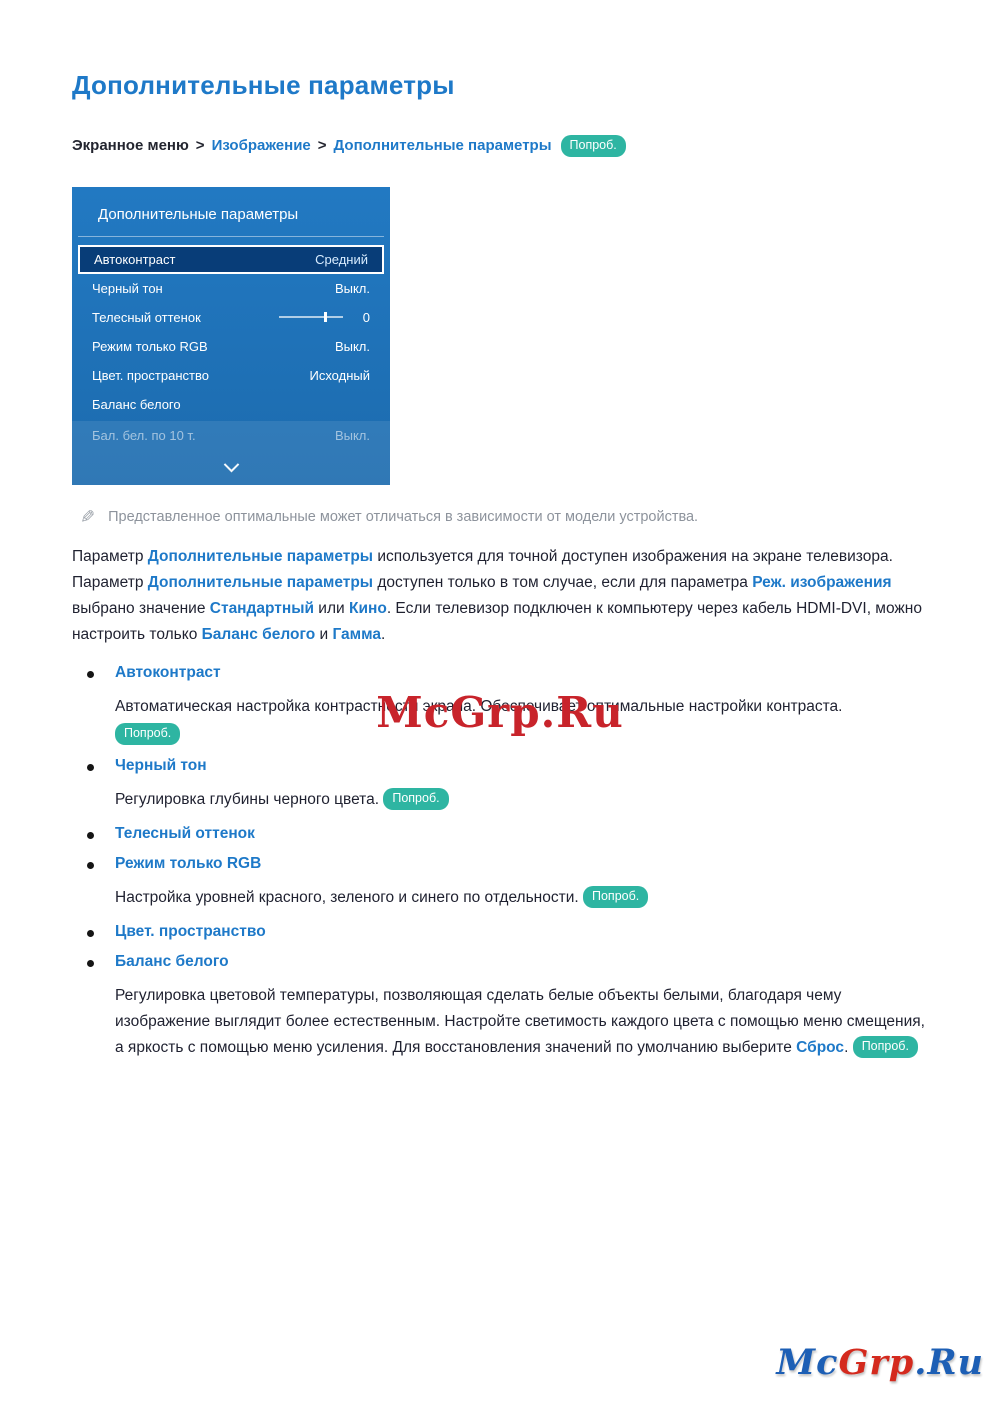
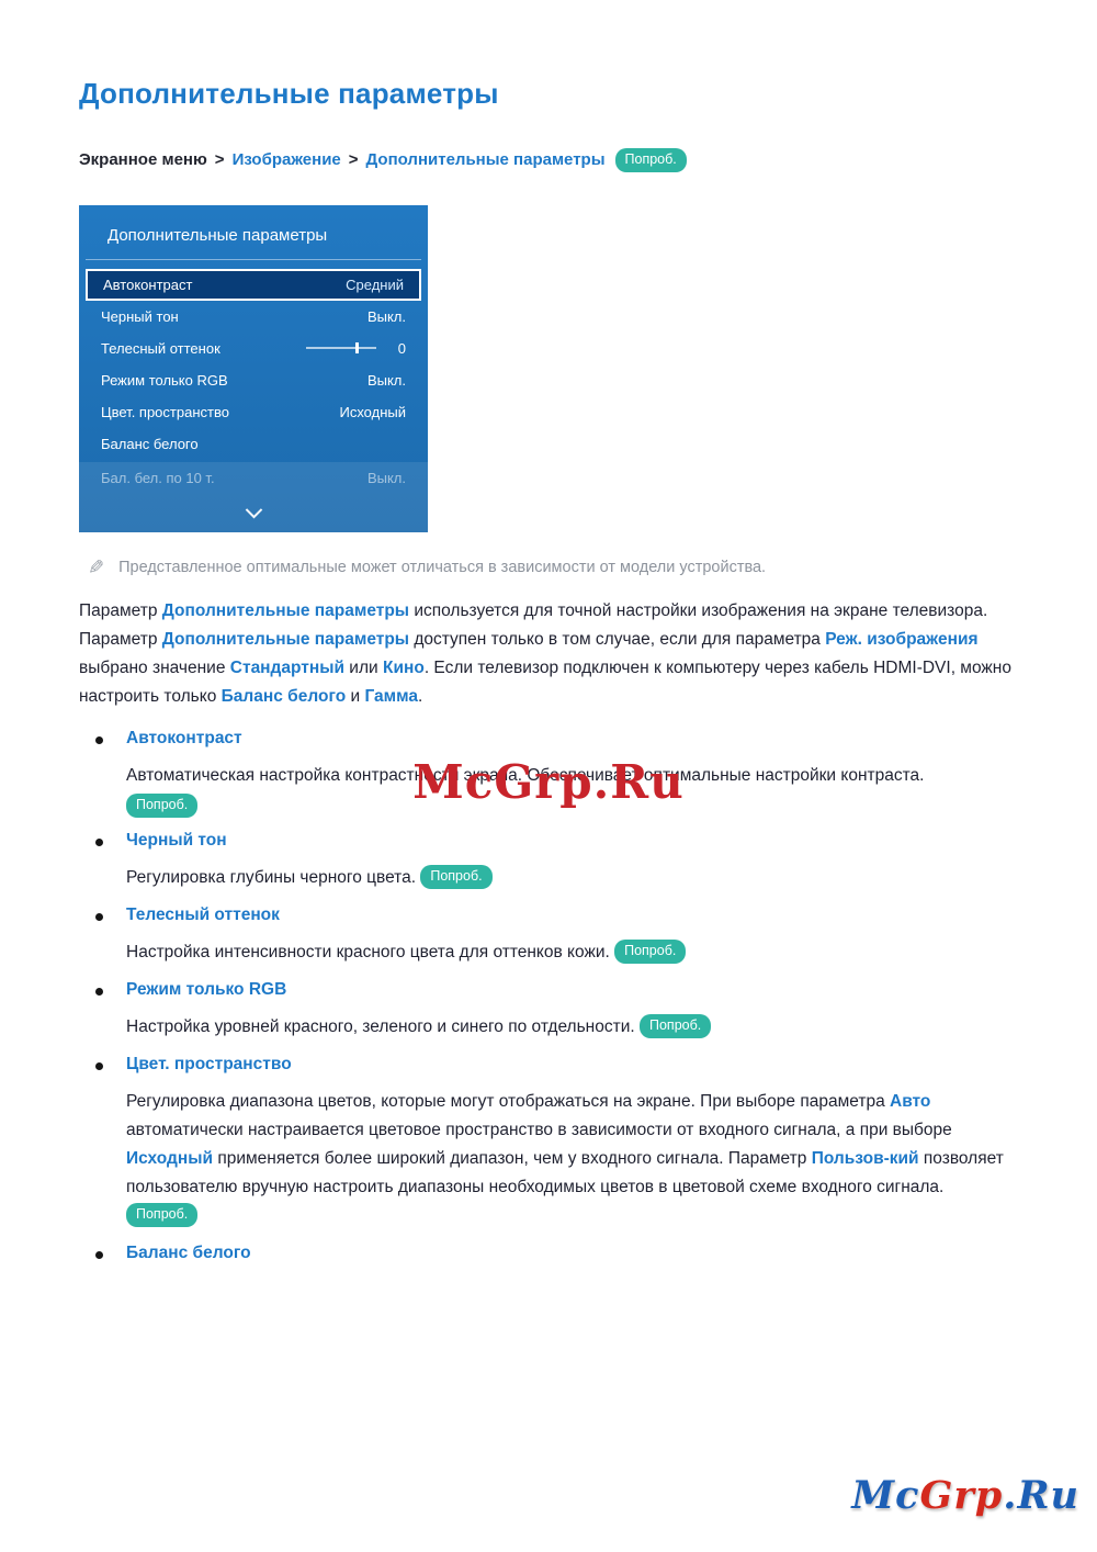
  Дополнительные параметры
  Экранное меню
  >
  Изображение
  >
  Дополнительные параметры
  Попроб.
  Дополнительные параметры
  Автоконтраст
  Средний
  Черный тон
  Выкл.
  Телесный оттенок
  0
  Режим только RGB
  Выкл.
  Цвет. пространство
  Исходный
  Баланс белого
  Бал. бел. по 10 т.
  Выкл.
  Представленное оптимальные может отличаться в зависимости от модели устройства.
- Параметр Дополнительные параметры используется для точной доступен изображения на экране телевизора. Параметр Дополнительные параметры доступен только в том случае, если для параметра Реж. изображения выбрано значение Стандартный или Кино. Если телевизор подключен к компьютеру через кабель HDMI-DVI, можно настроить только Баланс белого и Гамма.
+ Параметр Дополнительные параметры используется для точной настройки изображения на экране телевизора. Параметр Дополнительные параметры доступен только в том случае, если для параметра Реж. изображения выбрано значение Стандартный или Кино. Если телевизор подключен к компьютеру через кабель HDMI-DVI, можно настроить только Баланс белого и Гамма.
  Автоконтраст
  Автоматическая настройка контрастности экрана. Обеспечивает оптимальные настройки контраста.
  Попроб.
  Черный тон
  Регулировка глубины черного цвета. Попроб.
  Телесный оттенок
+ Настройка интенсивности красного цвета для оттенков кожи. Попроб.
  Режим только RGB
  Настройка уровней красного, зеленого и синего по отдельности. Попроб.
  Цвет. пространство
+ Регулировка диапазона цветов, которые могут отображаться на экране. При выборе параметра Авто автоматически настраивается цветовое пространство в зависимости от входного сигнала, а при выборе Исходный применяется более широкий диапазон, чем у входного сигнала. Параметр Пользов-кий позволяет пользователю вручную настроить диапазоны необходимых цветов в цветовой схеме входного сигнала. Попроб.
  Баланс белого
- Регулировка цветовой температуры, позволяющая сделать белые объекты белыми, благодаря чему изображение выглядит более естественным. Настройте светимость каждого цвета с помощью меню смещения, а яркость с помощью меню усиления. Для восстановления значений по умолчанию выберите Сброс. Попроб.
  McGrp.Ru
  McGrp.Ru
